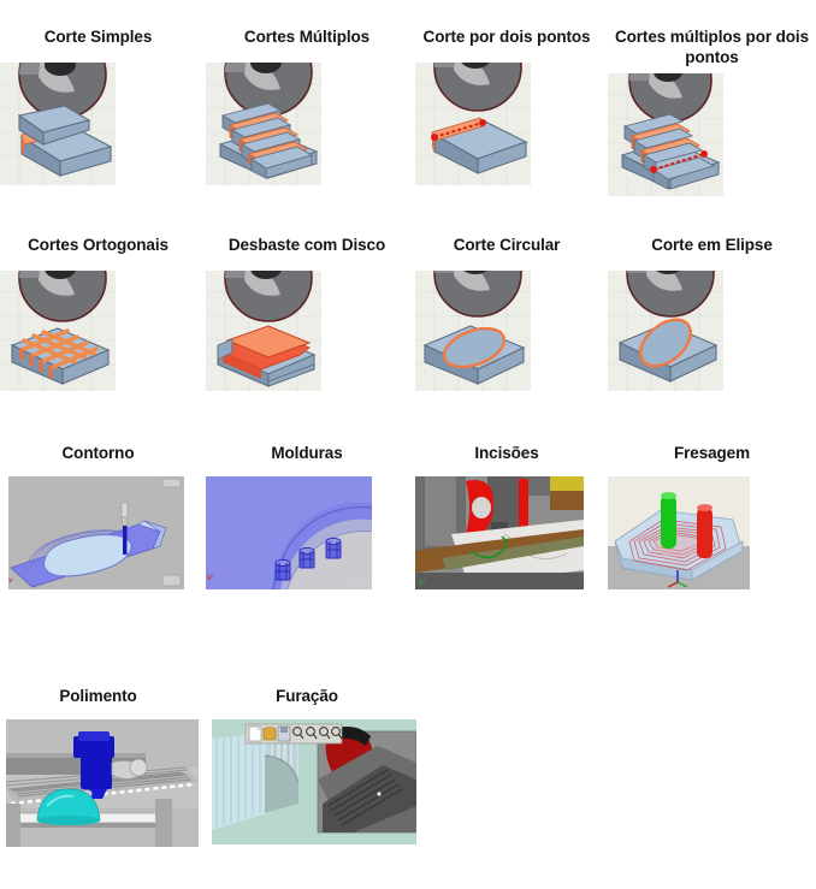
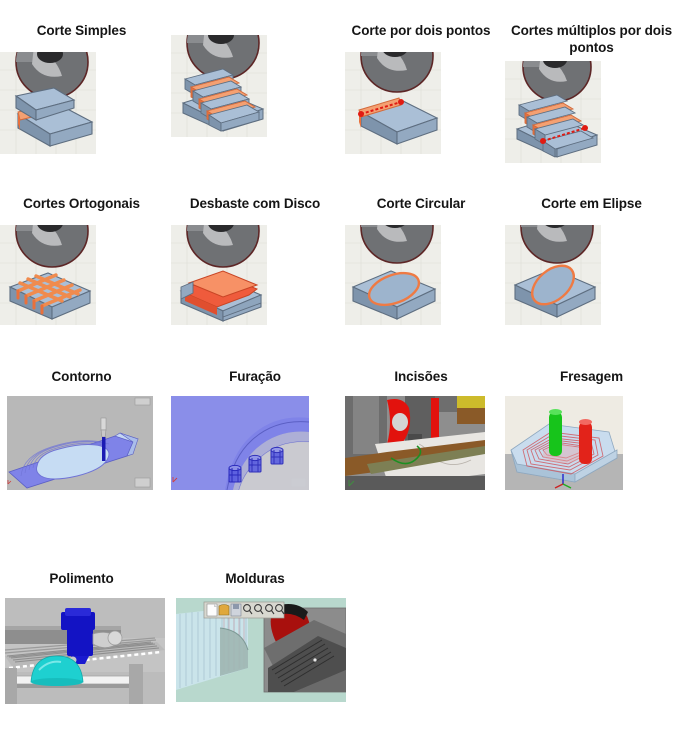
  Corte Simples
- Cortes Múltiplos
  Corte por dois pontos
  Cortes múltiplos por dois pontos
  Cortes Ortogonais
  Desbaste com Disco
  Corte Circular
  Corte em Elipse
  Contorno
- Molduras
+ Furação
  Incisões
  Fresagem
  Polimento
- Furação
+ Molduras
